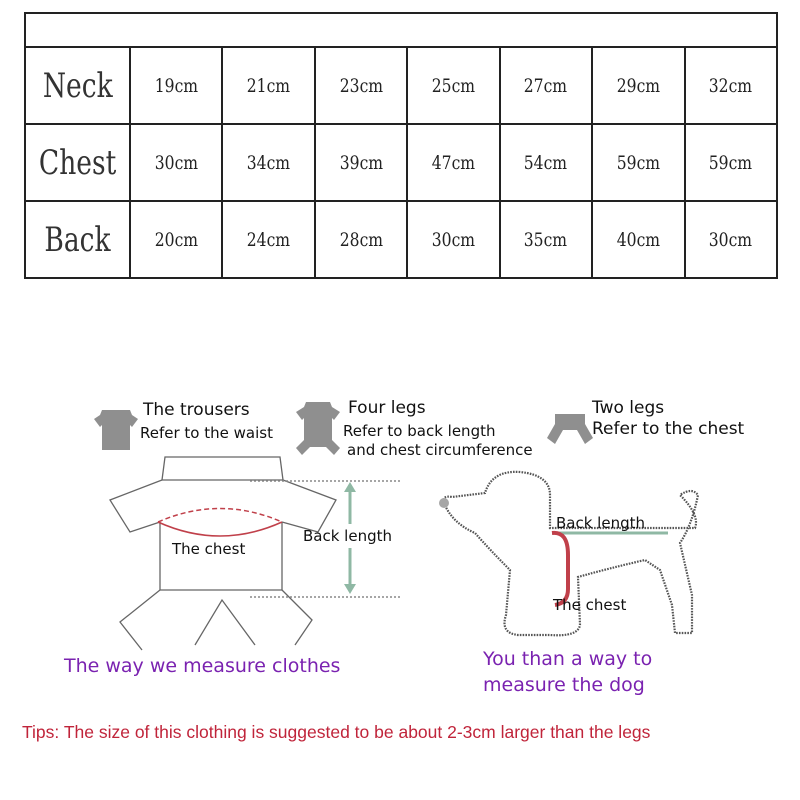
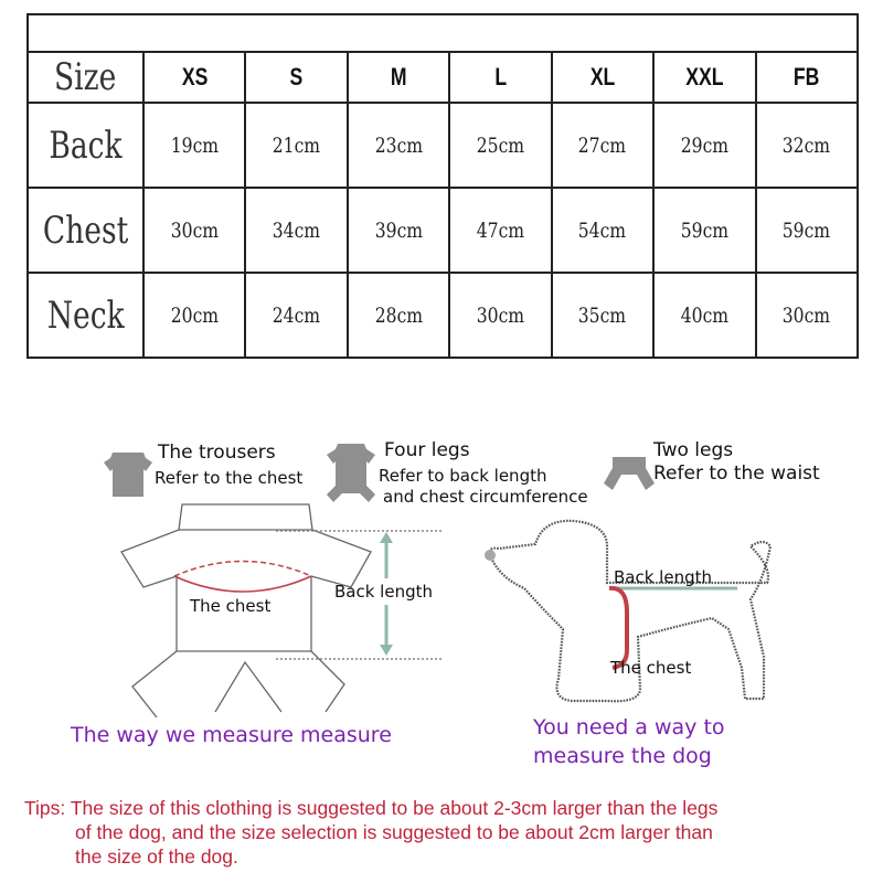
+ Size	XS	S	M	L	XL	XXL	FB
- Neck	19cm	21cm	23cm	25cm	27cm	29cm	32cm
+ Back	19cm	21cm	23cm	25cm	27cm	29cm	32cm
  Chest	30cm	34cm	39cm	47cm	54cm	59cm	59cm
- Back	20cm	24cm	28cm	30cm	35cm	40cm	30cm
+ Neck	20cm	24cm	28cm	30cm	35cm	40cm	30cm
  The trousers
- Refer to the waist
+ Refer to the chest
  Four legs
  Refer to back length
  and chest circumference
  Two legs
- Refer to the chest
+ Refer to the waist
  The chest
  Back length
- The way we measure clothes
+ The way we measure measure
  Back length
  The chest
- You than a way to
+ You need a way to
  measure the dog
  Tips: The size of this clothing is suggested to be about 2-3cm larger than the legs
+ of the dog, and the size selection is suggested to be about 2cm larger than
+ the size of the dog.
